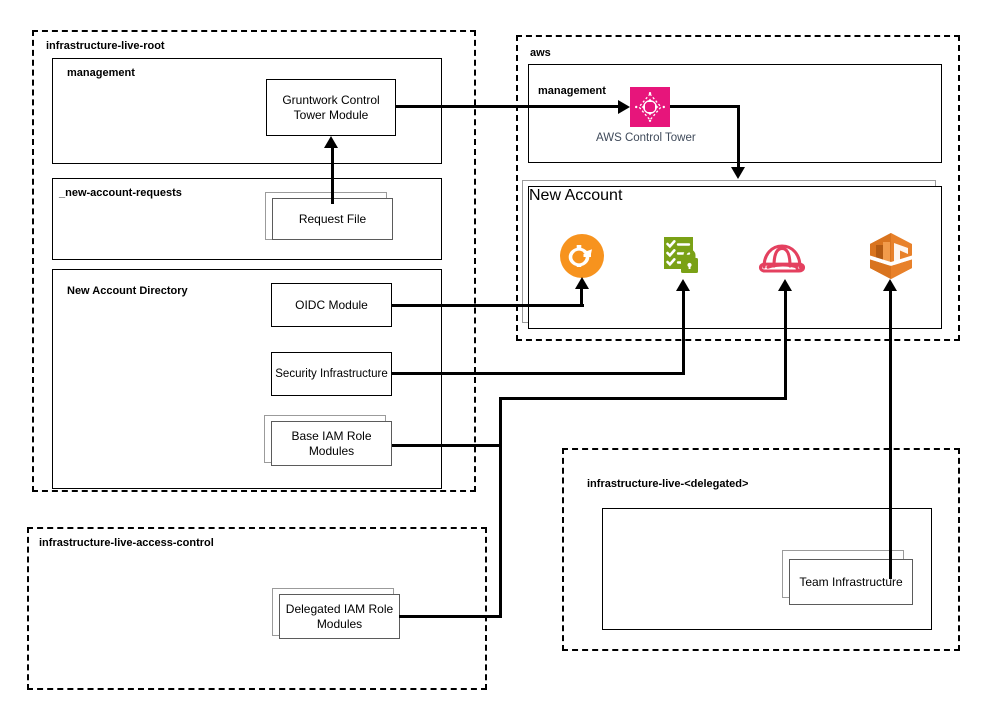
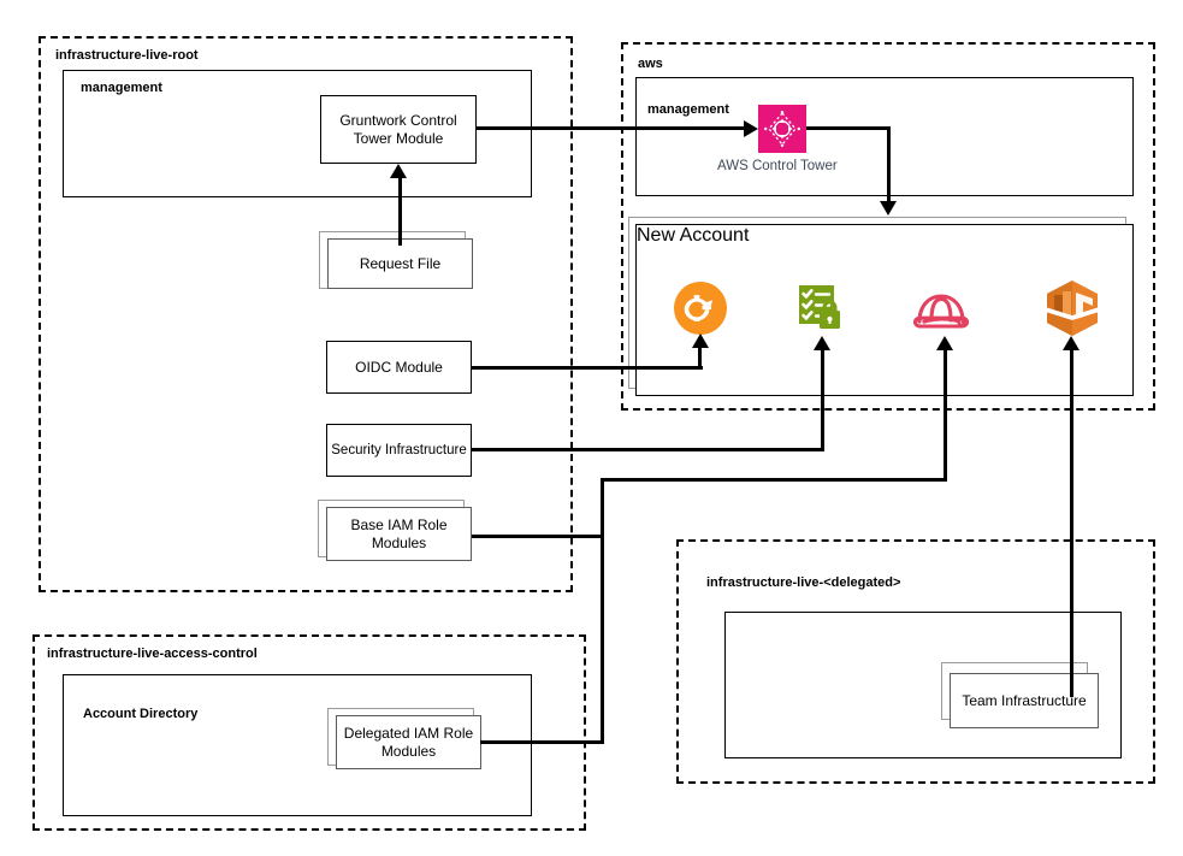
  infrastructure-live-root
  management
- _new-account-requests
- New Account Directory
  Gruntwork Control Tower Module
  Request File
  OIDC Module
  Security Infrastructure
  Base IAM Role Modules
  infrastructure-live-access-control
+ Account Directory
  Delegated IAM Role Modules
  aws
  management
  New Account
  AWS Control Tower
  infrastructure-live-<delegated>
  Team Infrastructure
